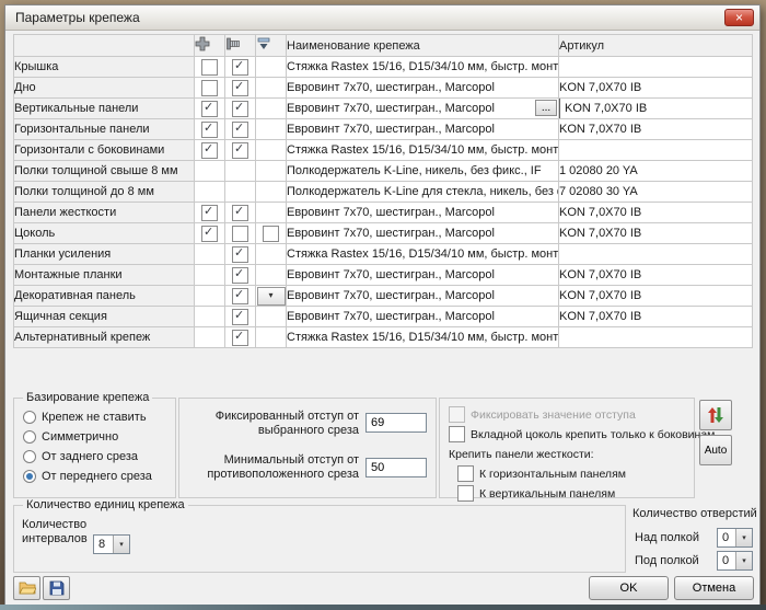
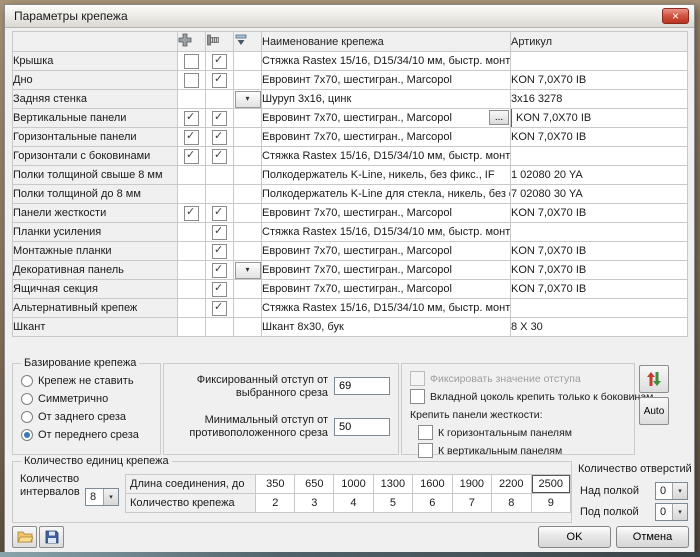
  Параметры крепежа
  ×
  				Наименование крепежа	Артикул
  Крышка		✓		Стяжка Rastex 15/16, D15/34/10 мм, быстр. монт
  Дно		✓		Евровинт 7x70, шестигран., Marcopol	KON 7,0X70 IB
+ Задняя стенка			▾	Шуруп 3x16, цинк	3x16 3278
  Вертикальные панели	✓	✓		Евровинт 7x70, шестигран., Marcopol ...	KON 7,0X70 IB
  Горизонтальные панели	✓	✓		Евровинт 7x70, шестигран., Marcopol	KON 7,0X70 IB
  Горизонтали с боковинами	✓	✓		Стяжка Rastex 15/16, D15/34/10 мм, быстр. монт
  Полки толщиной свыше 8 мм				Полкодержатель K-Line, никель, без фикс., IF	1 02080 20 YA
  Полки толщиной до 8 мм				Полкодержатель K-Line для стекла, никель, без	7 02080 30 YA
  Панели жесткости	✓	✓		Евровинт 7x70, шестигран., Marcopol	KON 7,0X70 IB
- Цоколь	✓			Евровинт 7x70, шестигран., Marcopol	KON 7,0X70 IB
  Планки усиления		✓		Стяжка Rastex 15/16, D15/34/10 мм, быстр. монт
  Монтажные планки		✓		Евровинт 7x70, шестигран., Marcopol	KON 7,0X70 IB
  Декоративная панель		✓	▾	Евровинт 7x70, шестигран., Marcopol	KON 7,0X70 IB
  Ящичная секция		✓		Евровинт 7x70, шестигран., Marcopol	KON 7,0X70 IB
  Альтернативный крепеж		✓		Стяжка Rastex 15/16, D15/34/10 мм, быстр. монт
+ Шкант				Шкант 8x30, бук	8 X 30
  Базирование крепежа
  Крепеж не ставить
  Симметрично
  От заднего среза
  От переднего среза
  Фиксированный отступ от выбранного среза
  69
  Минимальный отступ от противоположенного среза
  50
  Фиксировать значение отступа
  Вкладной цоколь крепить только к боковин
  Крепить панели жесткости:
  К горизонтальным панелям
  К вертикальным панелям
  Auto
  Количество единиц крепежа
  Количество интервалов
  8
+ Длина соединения, до	350	650	1000	1300	1600	1900	2200	2500
+ Количество крепежа	2	3	4	5	6	7	8	9
  Количество отверстий
  Над полкой
  0
  Под полкой
  0
  OK
  Отмена
